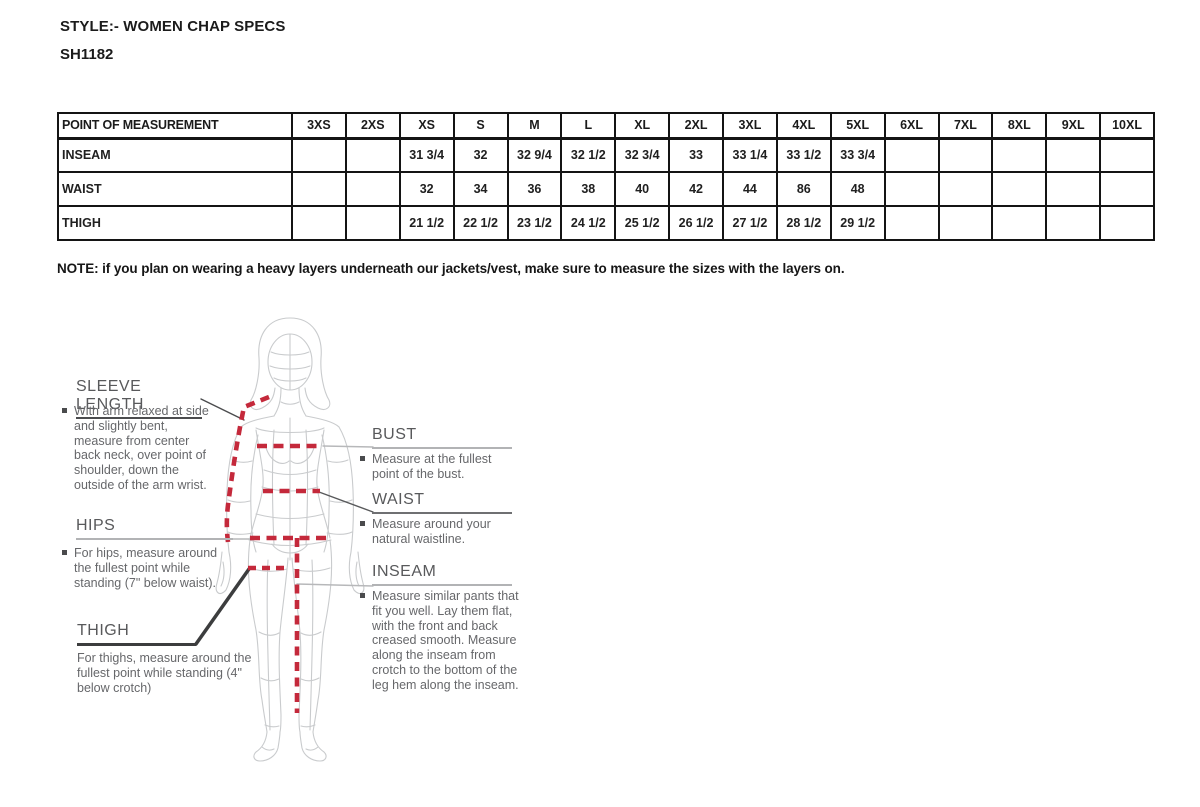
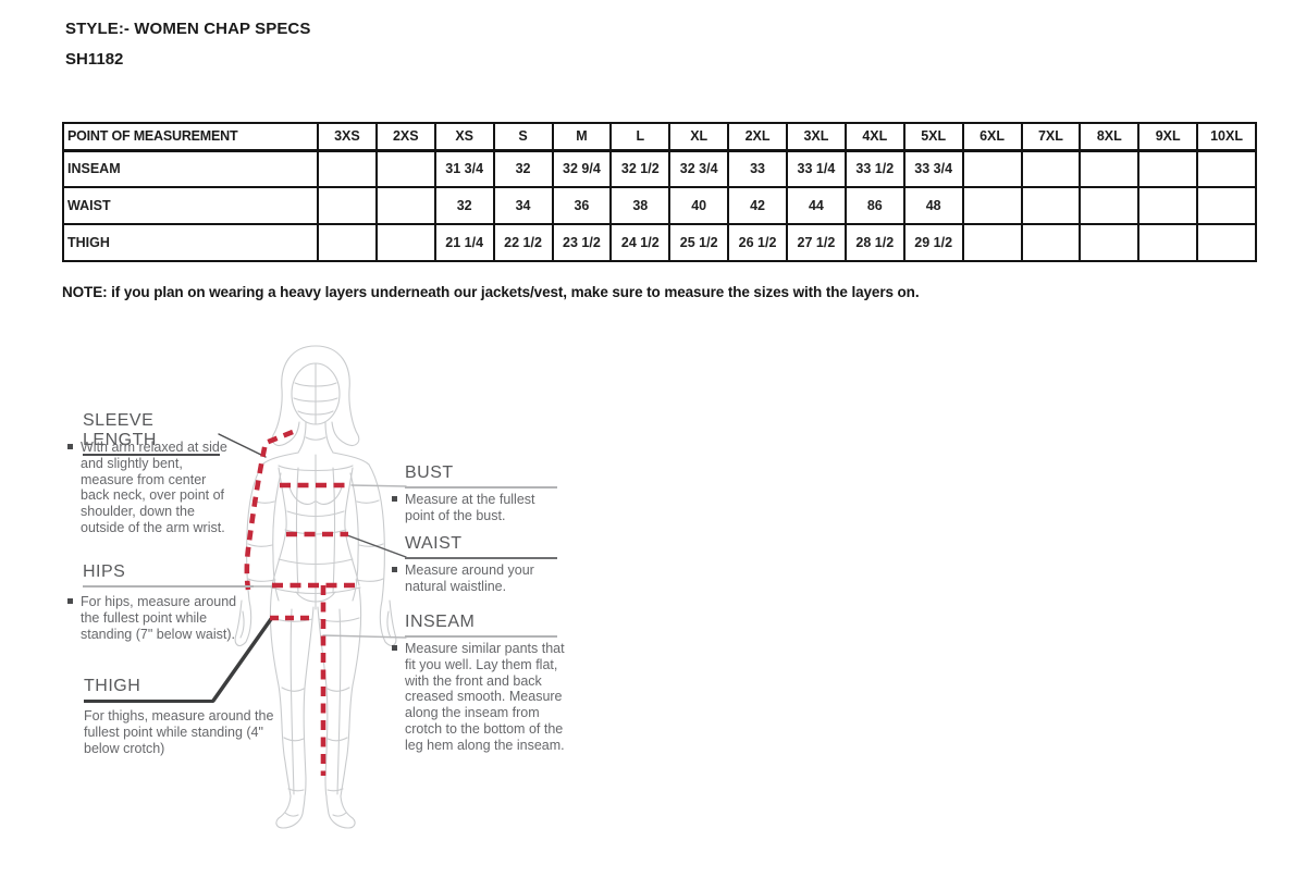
  STYLE:- WOMEN CHAP SPECS
  SH1182
  POINT OF MEASUREMENT	3XS	2XS	XS	S	M	L	XL	2XL	3XL	4XL	5XL	6XL	7XL	8XL	9XL	10XL
  INSEAM			31 3/4	32	32 9/4	32 1/2	32 3/4	33	33 1/4	33 1/2	33 3/4
  WAIST			32	34	36	38	40	42	44	86	48
- THIGH			21 1/2	22 1/2	23 1/2	24 1/2	25 1/2	26 1/2	27 1/2	28 1/2	29 1/2
+ THIGH			21 1/4	22 1/2	23 1/2	24 1/2	25 1/2	26 1/2	27 1/2	28 1/2	29 1/2
  NOTE: if you plan on wearing a heavy layers underneath our jackets/vest, make sure to measure the sizes with the layers on.
  SLEEVE LENGTH
  With arm relaxed at side and slightly bent, measure from center back neck, over point of shoulder, down the outside of the arm wrist.
  HIPS
  For hips, measure around the fullest point while standing (7" below waist).
  THIGH
  For thighs, measure around the fullest point while standing (4" below crotch)
  BUST
  Measure at the fullest point of the bust.
  WAIST
  Measure around your natural waistline.
  INSEAM
  Measure similar pants that fit you well. Lay them flat, with the front and back creased smooth. Measure along the inseam from crotch to the bottom of the leg hem along the inseam.
